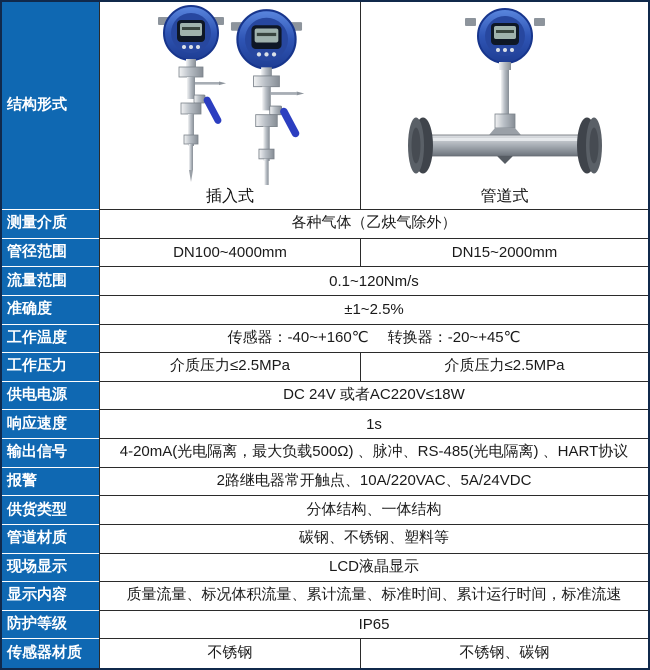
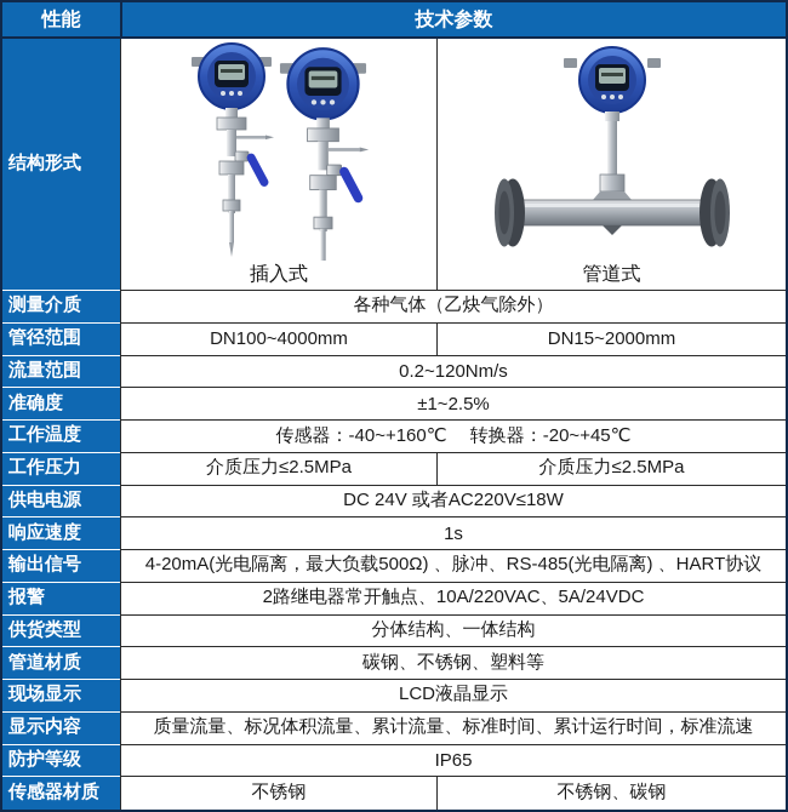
+ 性能
+ 技术参数
  结构形式
  插入式
  管道式
  测量介质
  各种气体（乙炔气除外）
  管径范围
  DN100~4000mm
  DN15~2000mm
  流量范围
- 0.1~120Nm/s
+ 0.2~120Nm/s
  准确度
  ±1~2.5%
  工作温度
  传感器：-40~+160℃ 转换器：-20~+45℃
  工作压力
  介质压力≤2.5MPa
  介质压力≤2.5MPa
  供电电源
  DC 24V 或者AC220V≤18W
  响应速度
  1s
  输出信号
  4-20mA(光电隔离，最大负载500Ω) 、脉冲、RS-485(光电隔离) 、HART协议
  报警
  2路继电器常开触点、10A/220VAC、5A/24VDC
  供货类型
  分体结构、一体结构
  管道材质
  碳钢、不锈钢、塑料等
  现场显示
  LCD液晶显示
  显示内容
  质量流量、标况体积流量、累计流量、标准时间、累计运行时间，标准流速
  防护等级
  IP65
  传感器材质
  不锈钢
  不锈钢、碳钢
